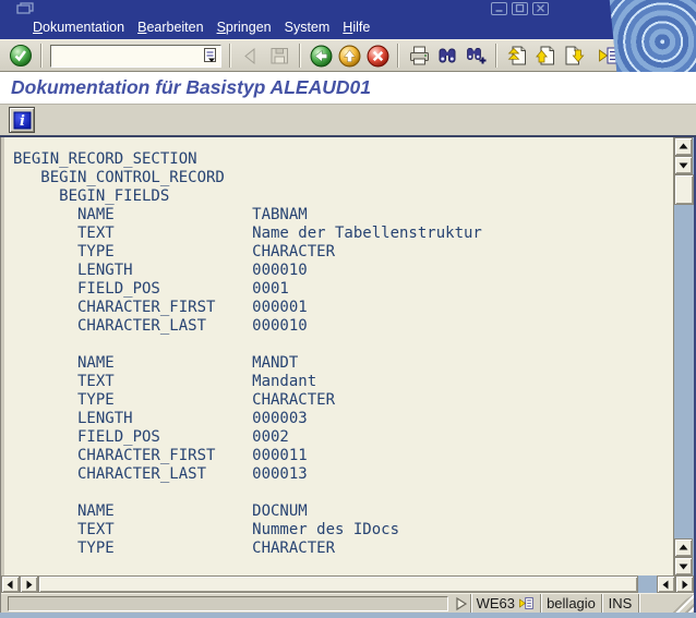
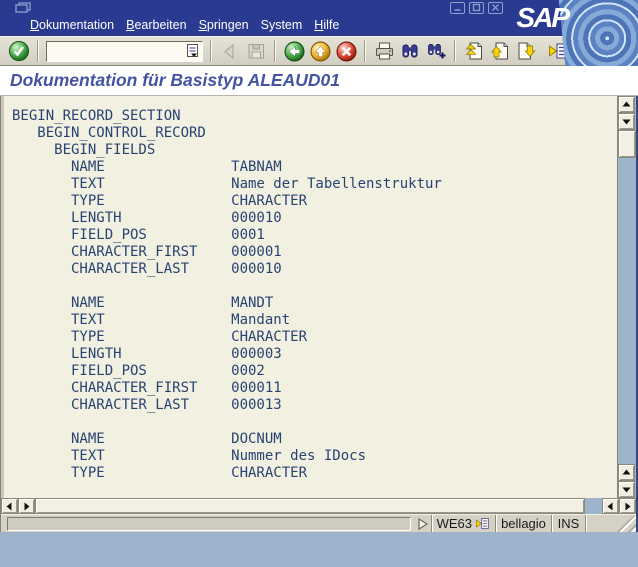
  Dokumentation
  Bearbeiten
  Springen
  System
  Hilfe
+ SAP
  Dokumentation für Basistyp ALEAUD01
- i
  BEGIN_RECORD_SECTION
  BEGIN_CONTROL_RECORD
  BEGIN_FIELDS
  NAME TABNAM
  TEXT Name der Tabellenstruktur
  TYPE CHARACTER
  LENGTH 000010
  FIELD_POS 0001
  CHARACTER_FIRST 000001
  CHARACTER_LAST 000010
  NAME MANDT
  TEXT Mandant
  TYPE CHARACTER
  LENGTH 000003
  FIELD_POS 0002
  CHARACTER_FIRST 000011
  CHARACTER_LAST 000013
  NAME DOCNUM
  TEXT Nummer des IDocs
  TYPE CHARACTER
  WE63
  bellagio
  INS
